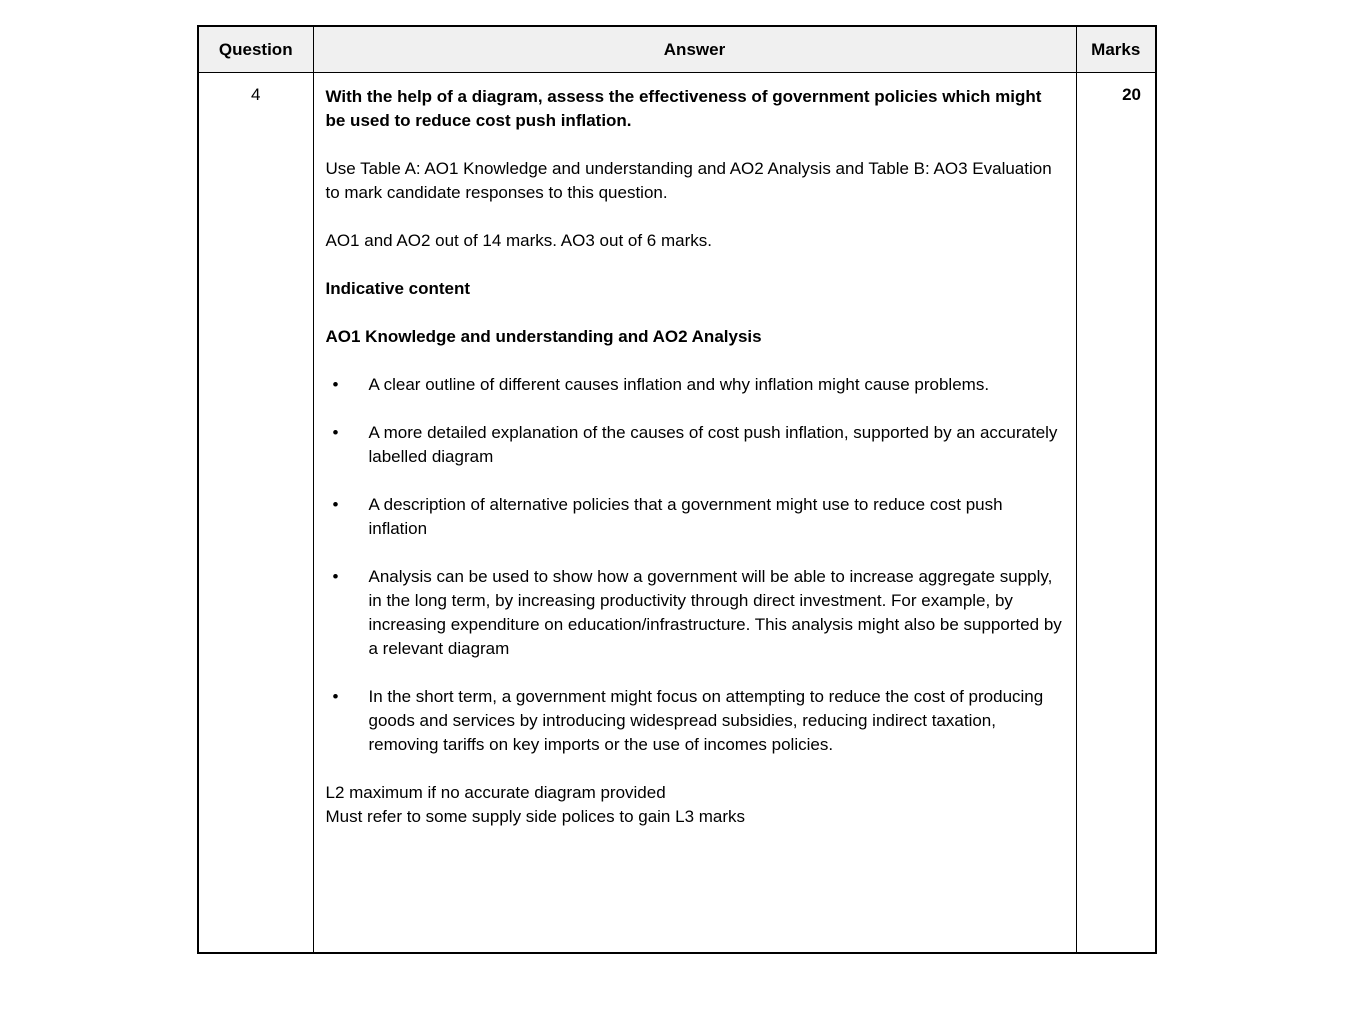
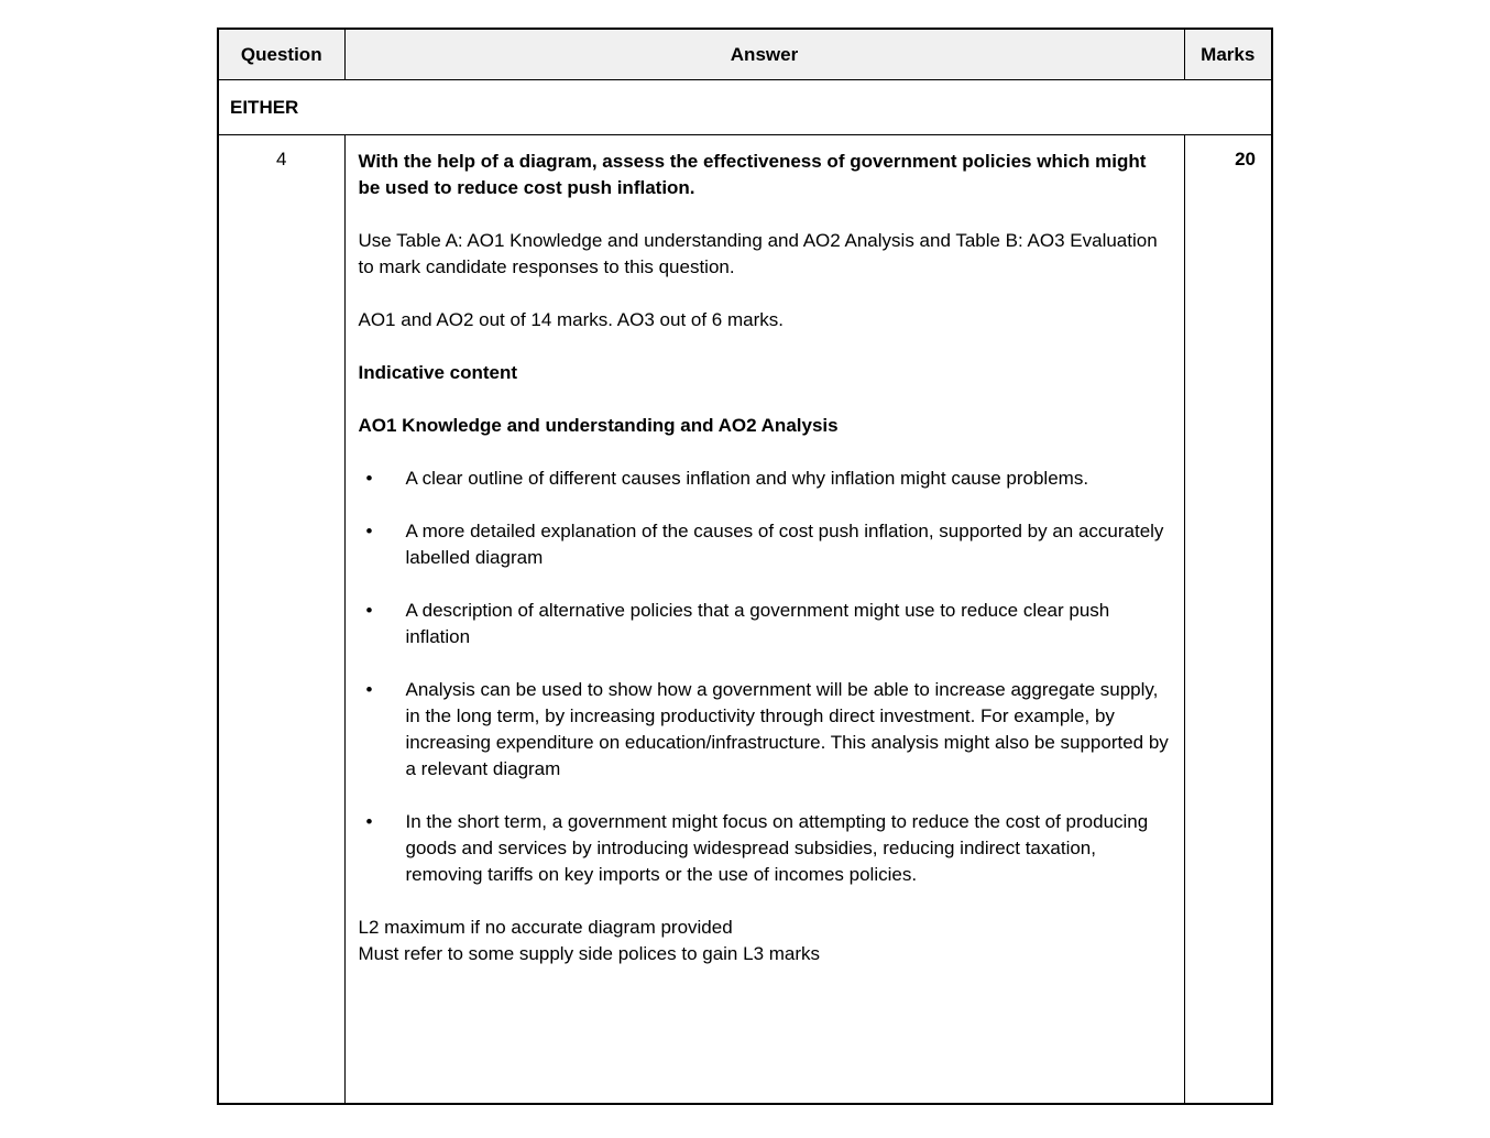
  Question	Answer	Marks
+ EITHER
- 4	With the help of a diagram, assess the effectiveness of government policies which might be used to reduce cost push inflation. Use Table A: AO1 Knowledge and understanding and AO2 Analysis and Table B: AO3 Evaluation to mark candidate responses to this question. AO1 and AO2 out of 14 marks. AO3 out of 6 marks. Indicative content AO1 Knowledge and understanding and AO2 Analysis • A clear outline of different causes inflation and why inflation might cause problems. • A more detailed explanation of the causes of cost push inflation, supported by an accurately labelled diagram • A description of alternative policies that a government might use to reduce cost push inflation • Analysis can be used to show how a government will be able to increase aggregate supply, in the long term, by increasing productivity through direct investment. For example, by increasing expenditure on education/infrastructure. This analysis might also be supported by a relevant diagram • In the short term, a government might focus on attempting to reduce the cost of producing goods and services by introducing widespread subsidies, reducing indirect taxation, removing tariffs on key imports or the use of incomes policies. L2 maximum if no accurate diagram provided Must refer to some supply side polices to gain L3 marks	20
+ 4	With the help of a diagram, assess the effectiveness of government policies which might be used to reduce cost push inflation. Use Table A: AO1 Knowledge and understanding and AO2 Analysis and Table B: AO3 Evaluation to mark candidate responses to this question. AO1 and AO2 out of 14 marks. AO3 out of 6 marks. Indicative content AO1 Knowledge and understanding and AO2 Analysis • A clear outline of different causes inflation and why inflation might cause problems. • A more detailed explanation of the causes of cost push inflation, supported by an accurately labelled diagram • A description of alternative policies that a government might use to reduce clear push inflation • Analysis can be used to show how a government will be able to increase aggregate supply, in the long term, by increasing productivity through direct investment. For example, by increasing expenditure on education/infrastructure. This analysis might also be supported by a relevant diagram • In the short term, a government might focus on attempting to reduce the cost of producing goods and services by introducing widespread subsidies, reducing indirect taxation, removing tariffs on key imports or the use of incomes policies. L2 maximum if no accurate diagram provided Must refer to some supply side polices to gain L3 marks	20
